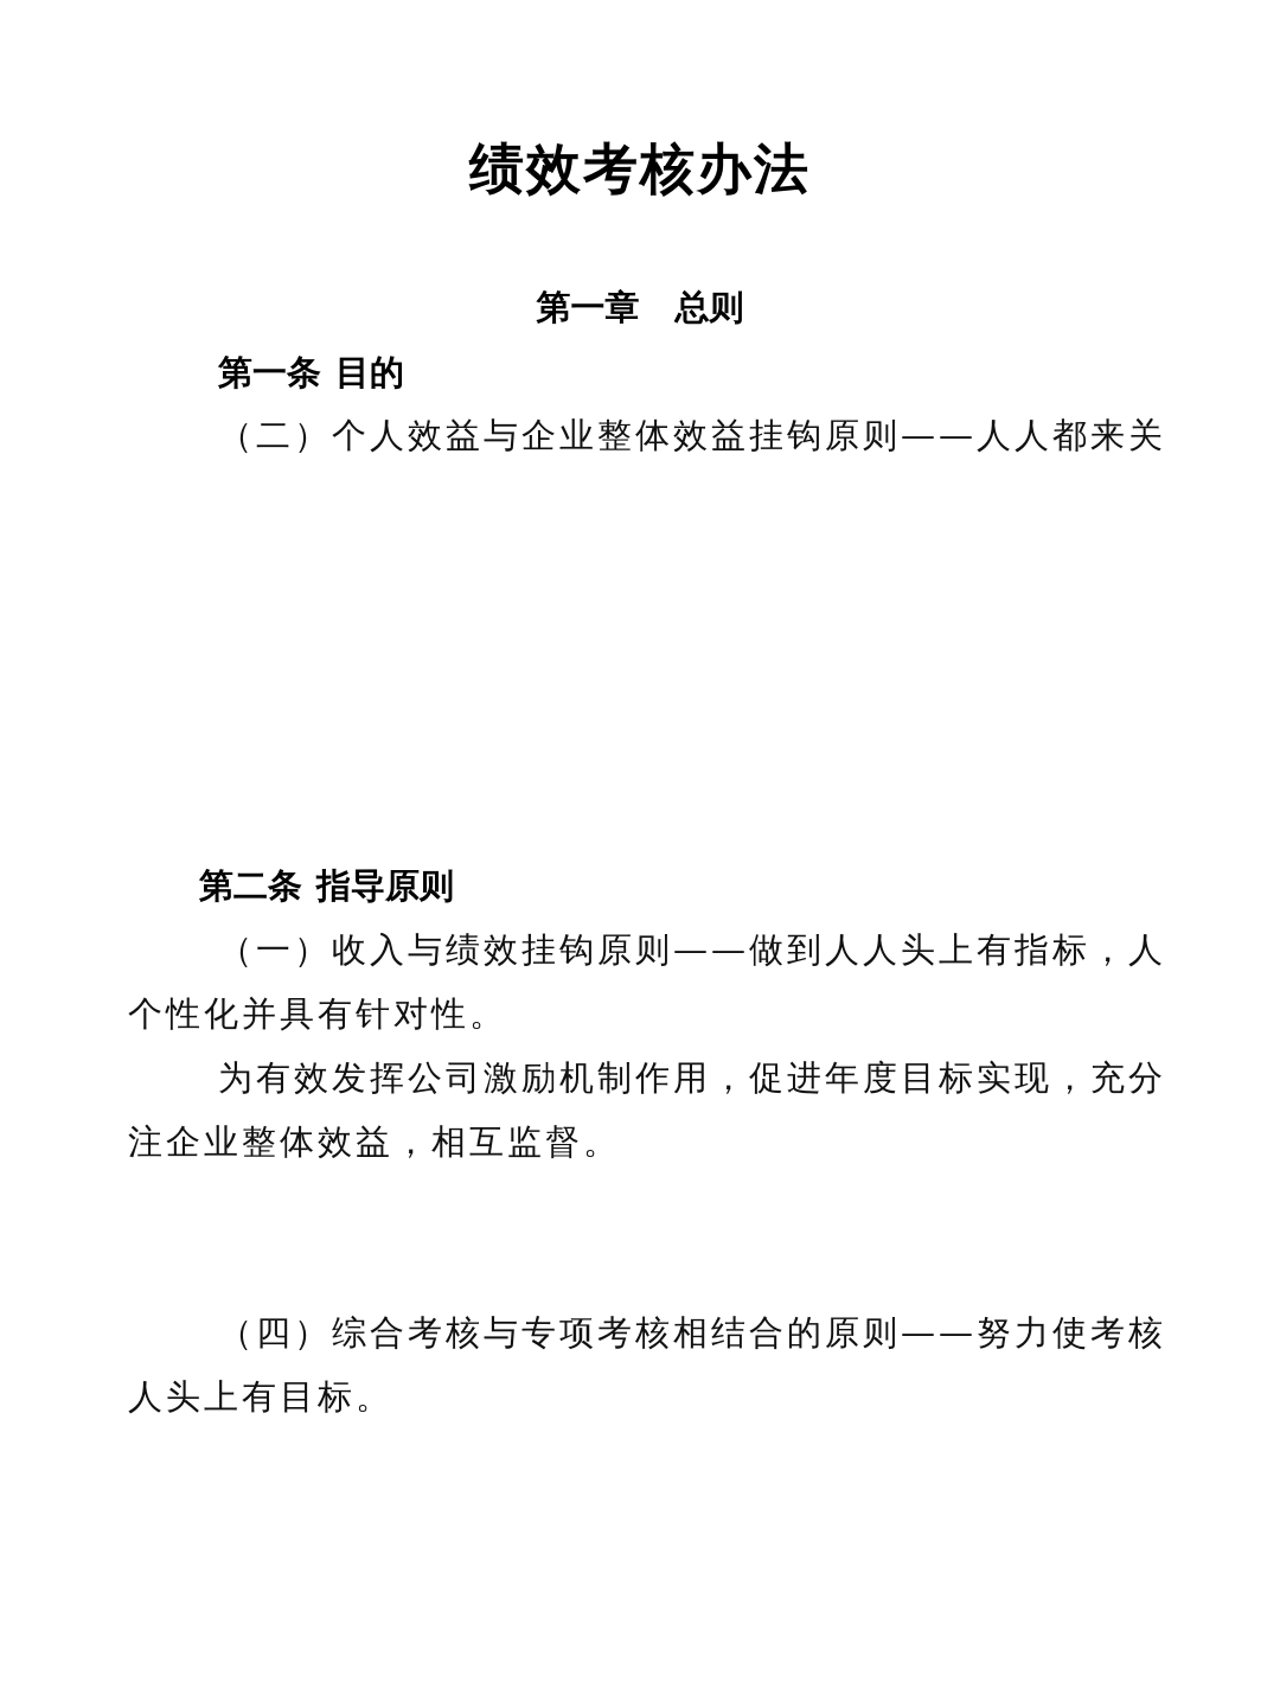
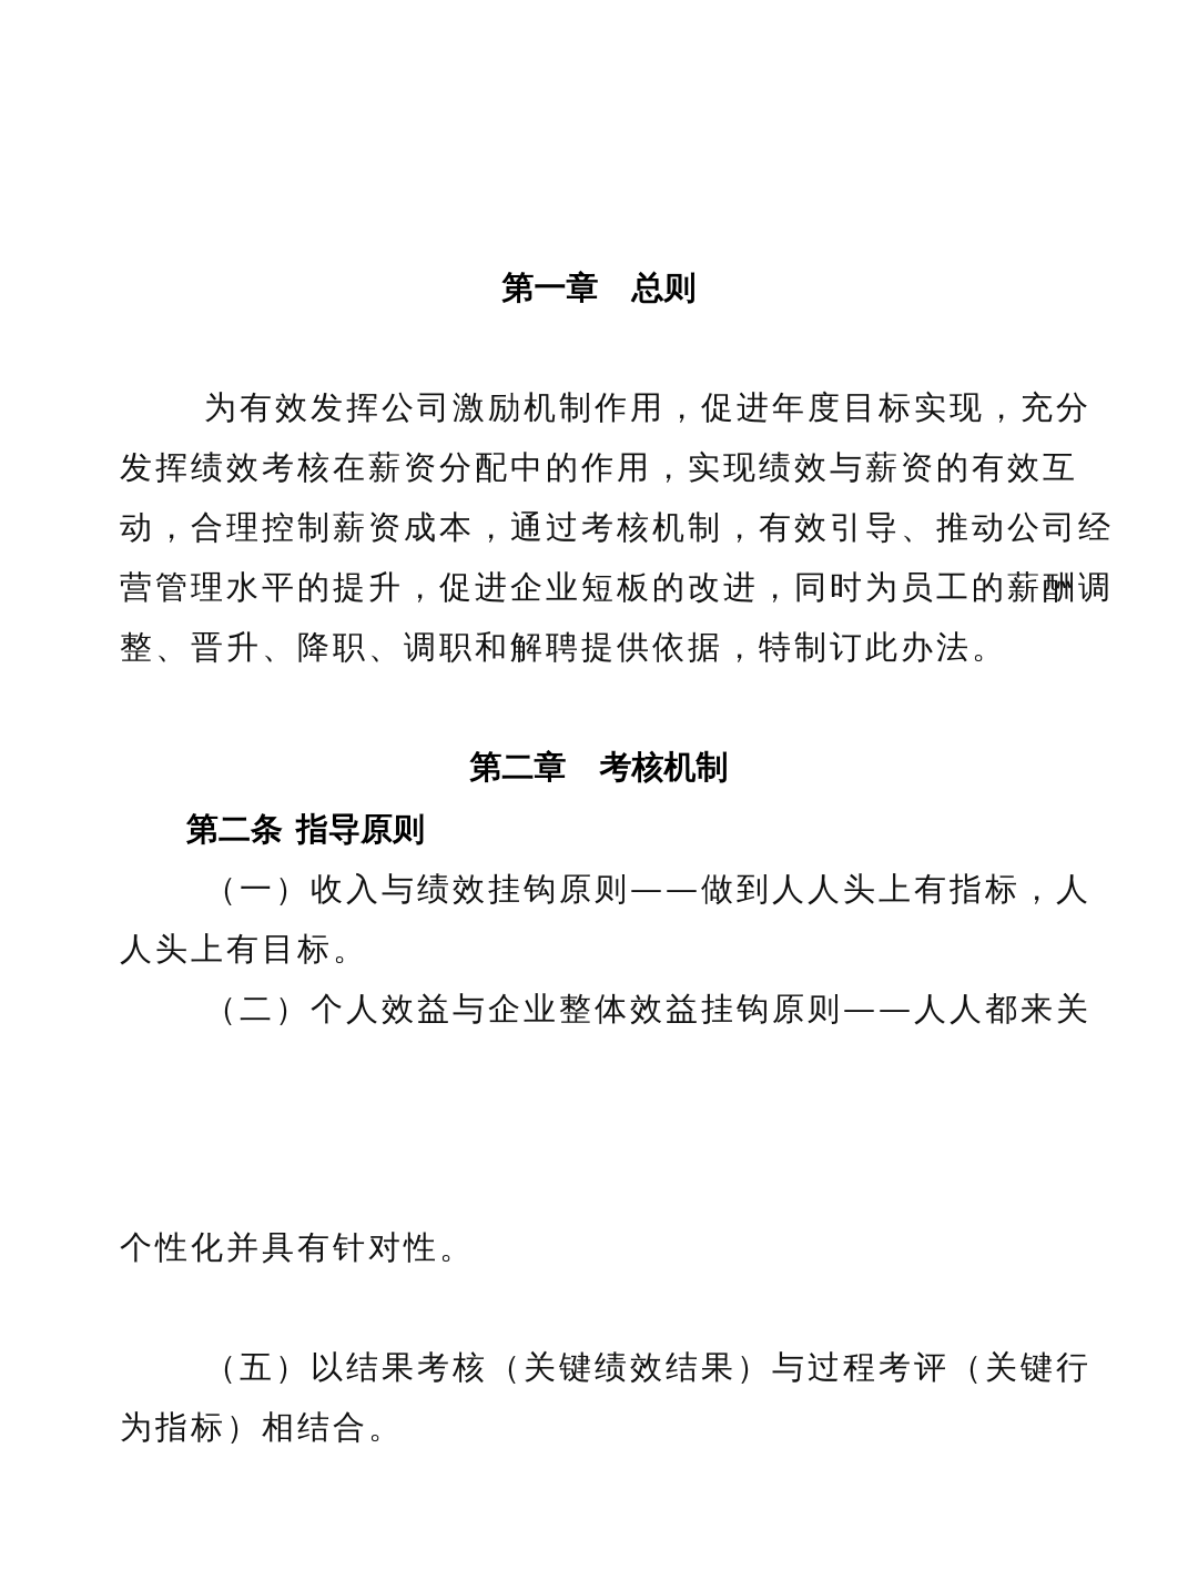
- 绩效考核办法
  第一章 总则
- 第一条 目的
- （二）个人效益与企业整体效益挂钩原则——人人都来关
+ 为有效发挥公司激励机制作用，促进年度目标实现，充分
+ 发挥绩效考核在薪资分配中的作用，实现绩效与薪资的有效互
+ 动，合理控制薪资成本，通过考核机制，有效引导、推动公司经
+ 营管理水平的提升，促进企业短板的改进，同时为员工的薪酬调
+ 整、晋升、降职、调职和解聘提供依据，特制订此办法。
+ 第二章 考核机制
  第二条 指导原则
  （一）收入与绩效挂钩原则——做到人人头上有指标，人
- 个性化并具有针对性。
+ 人头上有目标。
- 为有效发挥公司激励机制作用，促进年度目标实现，充分
+ （二）个人效益与企业整体效益挂钩原则——人人都来关
- 注企业整体效益，相互监督。
- （四）综合考核与专项考核相结合的原则——努力使考核
- 人头上有目标。
+ 个性化并具有针对性。
+ （五）以结果考核（关键绩效结果）与过程考评（关键行
+ 为指标）相结合。
